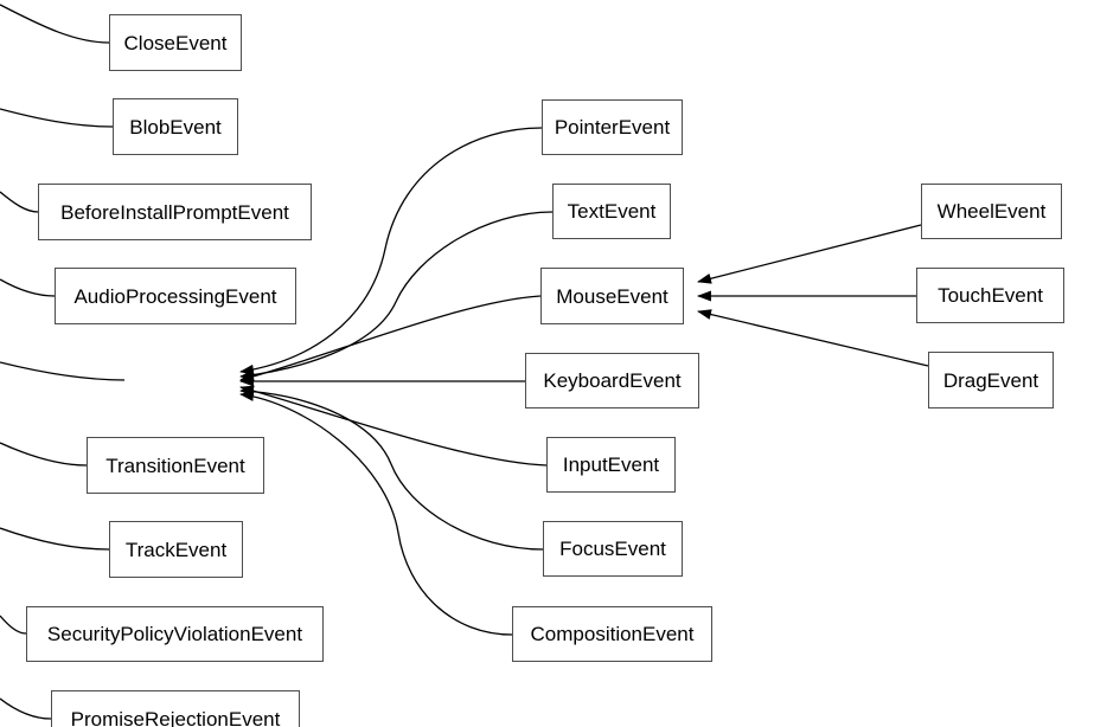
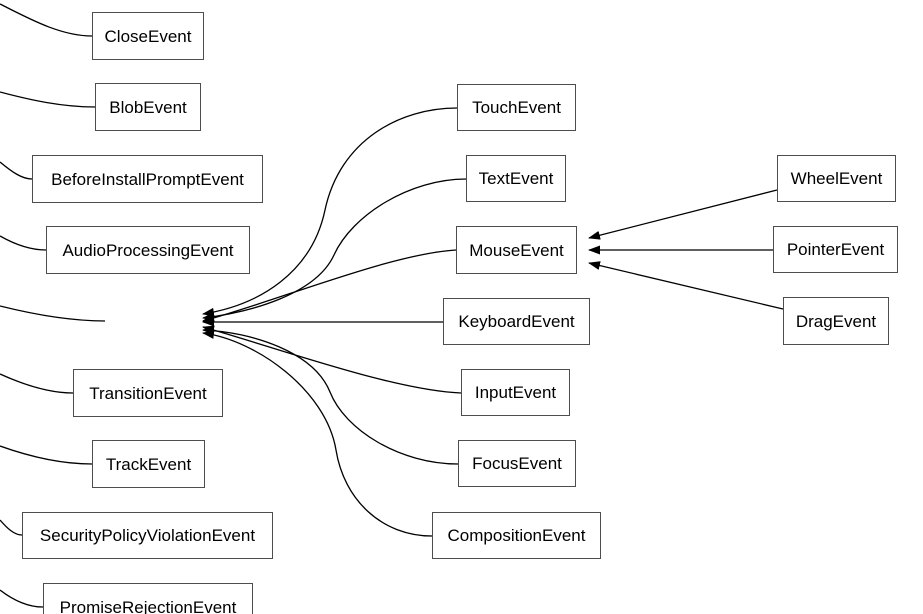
  CloseEvent
  BlobEvent
  BeforeInstallPromptEvent
  AudioProcessingEvent
  TransitionEvent
  TrackEvent
  SecurityPolicyViolationEvent
  PromiseRejectionEvent
- PointerEvent
+ TouchEvent
  TextEvent
  MouseEvent
  KeyboardEvent
  InputEvent
  FocusEvent
  CompositionEvent
  WheelEvent
- TouchEvent
+ PointerEvent
  DragEvent
